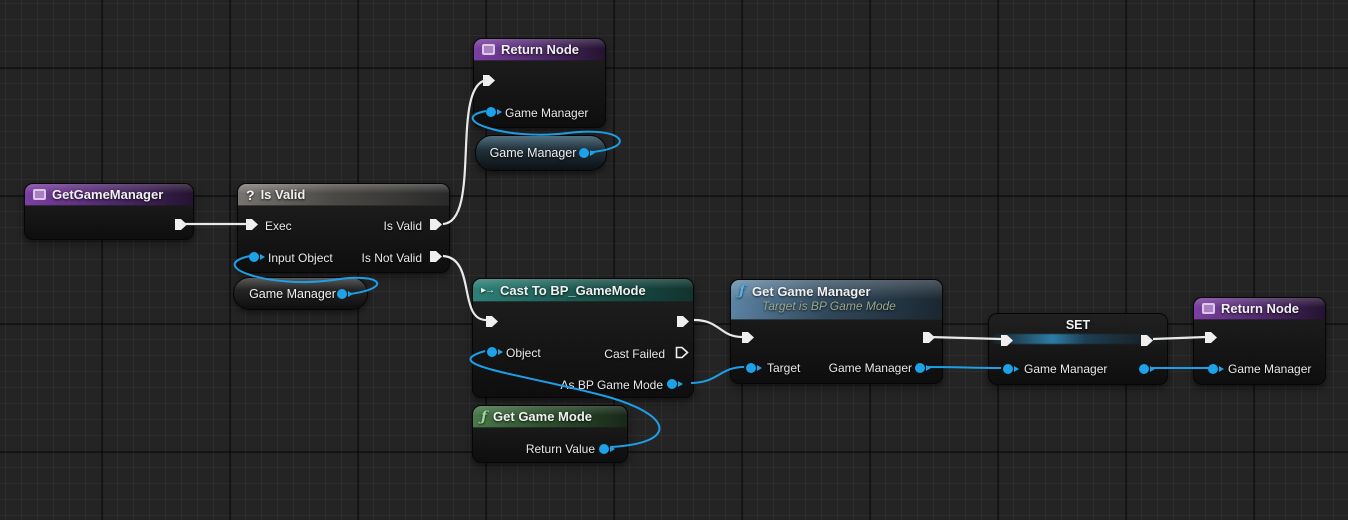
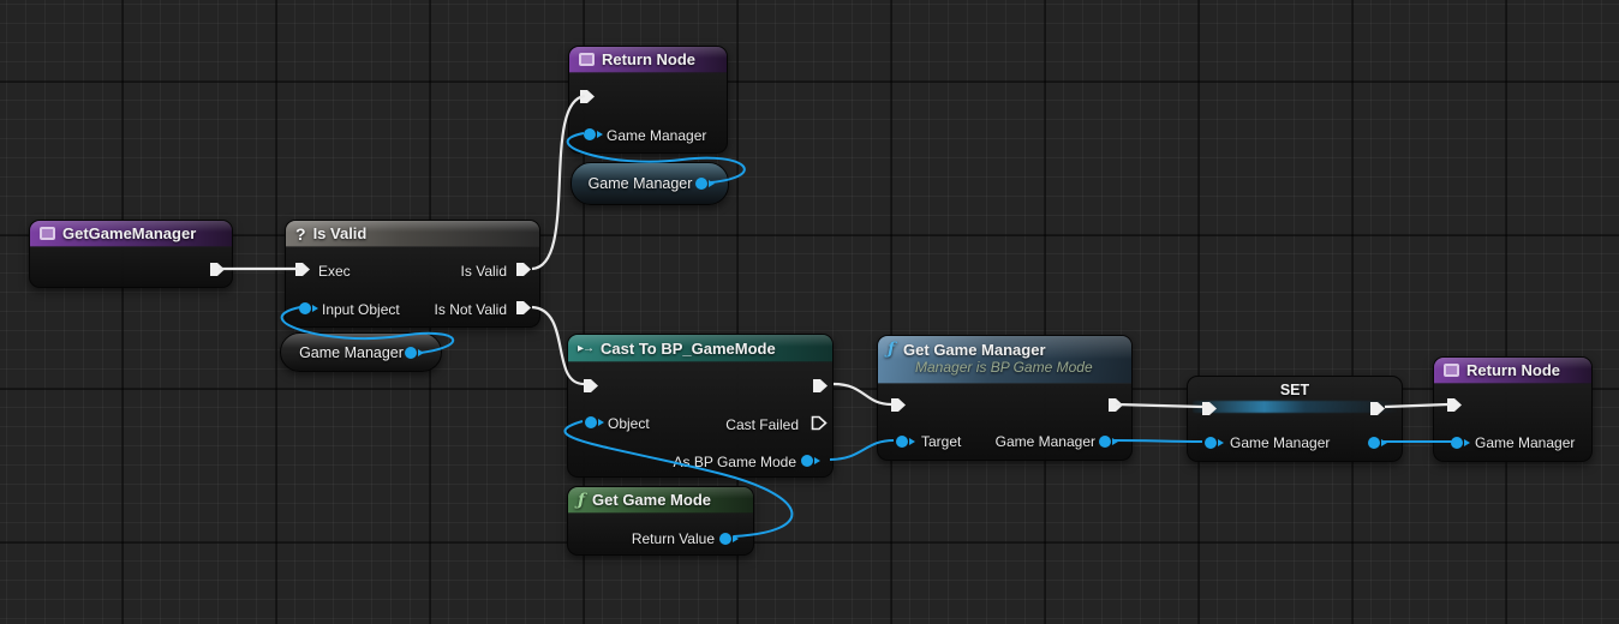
  GetGameManager
  ?
  Is Valid
  Exec
  Is Valid
  Input Object
  Is Not Valid
  Game Manager
  Return Node
  Game Manager
  Game Manager
  ▸→
  Cast To BP_GameMode
  Object
  Cast Failed
  As BP Game Mode
  ƒ
  Get Game Mode
  Return Value
  ƒ
  Get Game Manager
- Target is BP Game Mode
+ Manager is BP Game Mode
  Target
  Game Manager
  SET
  Game Manager
  Return Node
  Game Manager
